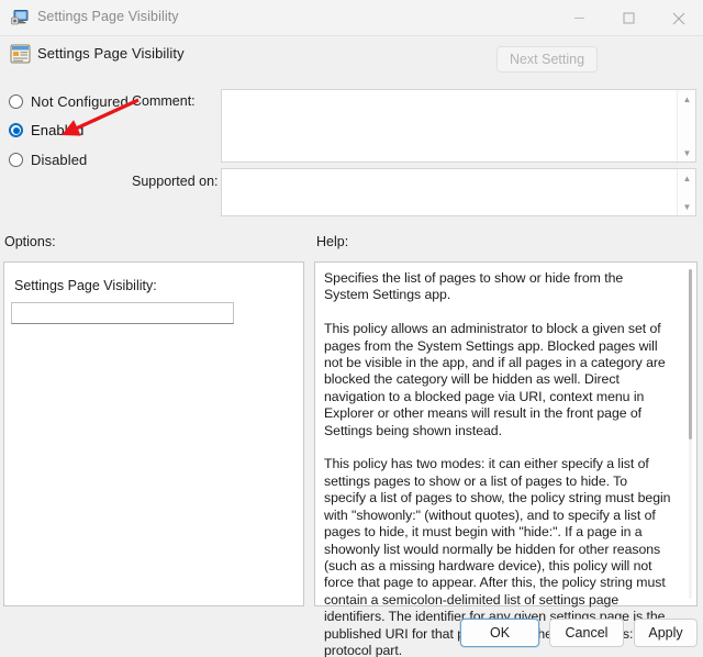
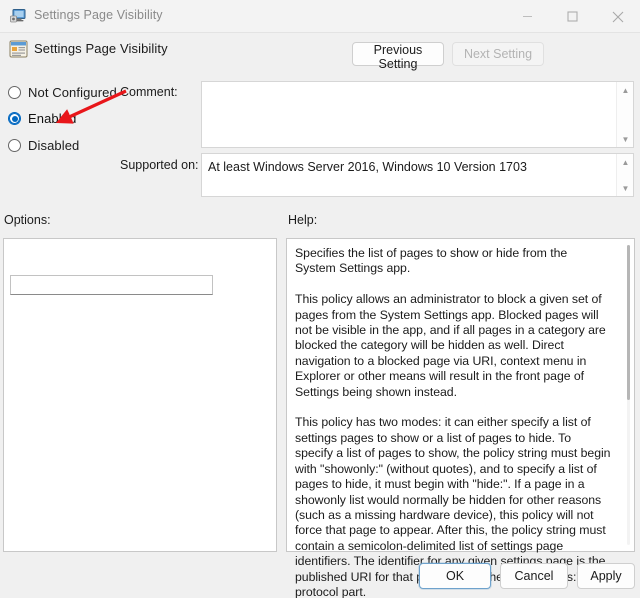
  Settings Page Visibility
  Settings Page Visibility
+ Previous Setting
  Next Setting
  Not Configured
  Enabled
  Disabled
  omment:
  ▲
  ▼
  Supported on:
+ At least Windows Server 2016, Windows 10 Version 1703
  ▲
  ▼
  Options:
  Help:
- Settings Page Visibility:
  Specifies the list of pages to show or hide from the System Settings app.
  This policy allows an administrator to block a given set of pages from the System Settings app. Blocked pages will not be visible in the app, and if all pages in a category are blocked the category will be hidden as well. Direct navigation to a blocked page via URI, context menu in Explorer or other means will result in the front page of Settings being shown instead.
  This policy has two modes: it can either specify a list of settings pages to show or a list of pages to hide. To specify a list of pages to show, the policy string must begin with "showonly:" (without quotes), and to specify a list of pages to hide, it must begin with "hide:". If a page in a showonly list would normally be hidden for other reasons (such as a missing hardware device), this policy will not force that page to appear. After this, the policy string must contain a semicolon-delimited list of settings page identifiers. The identifier for any given settings page is the published URI for thaths: protocol part.
  OK
  Cancel
  Apply
